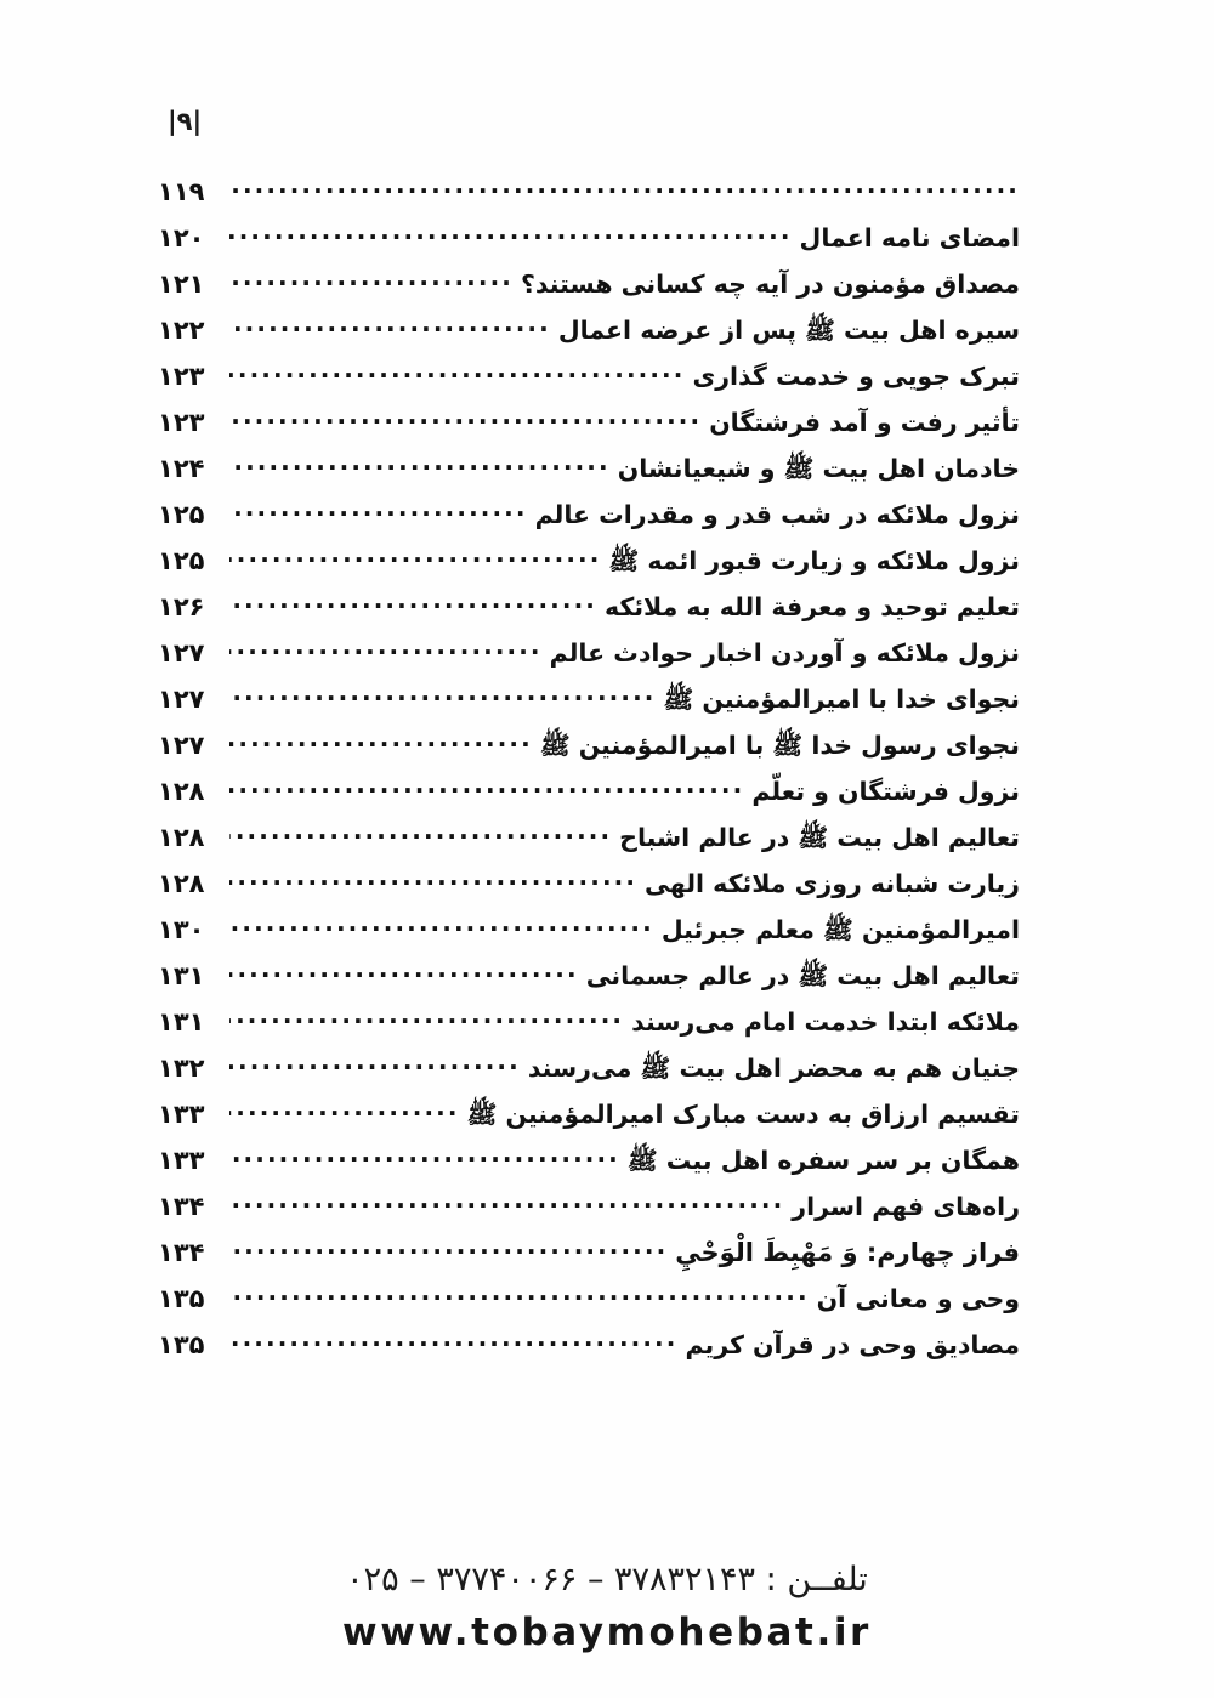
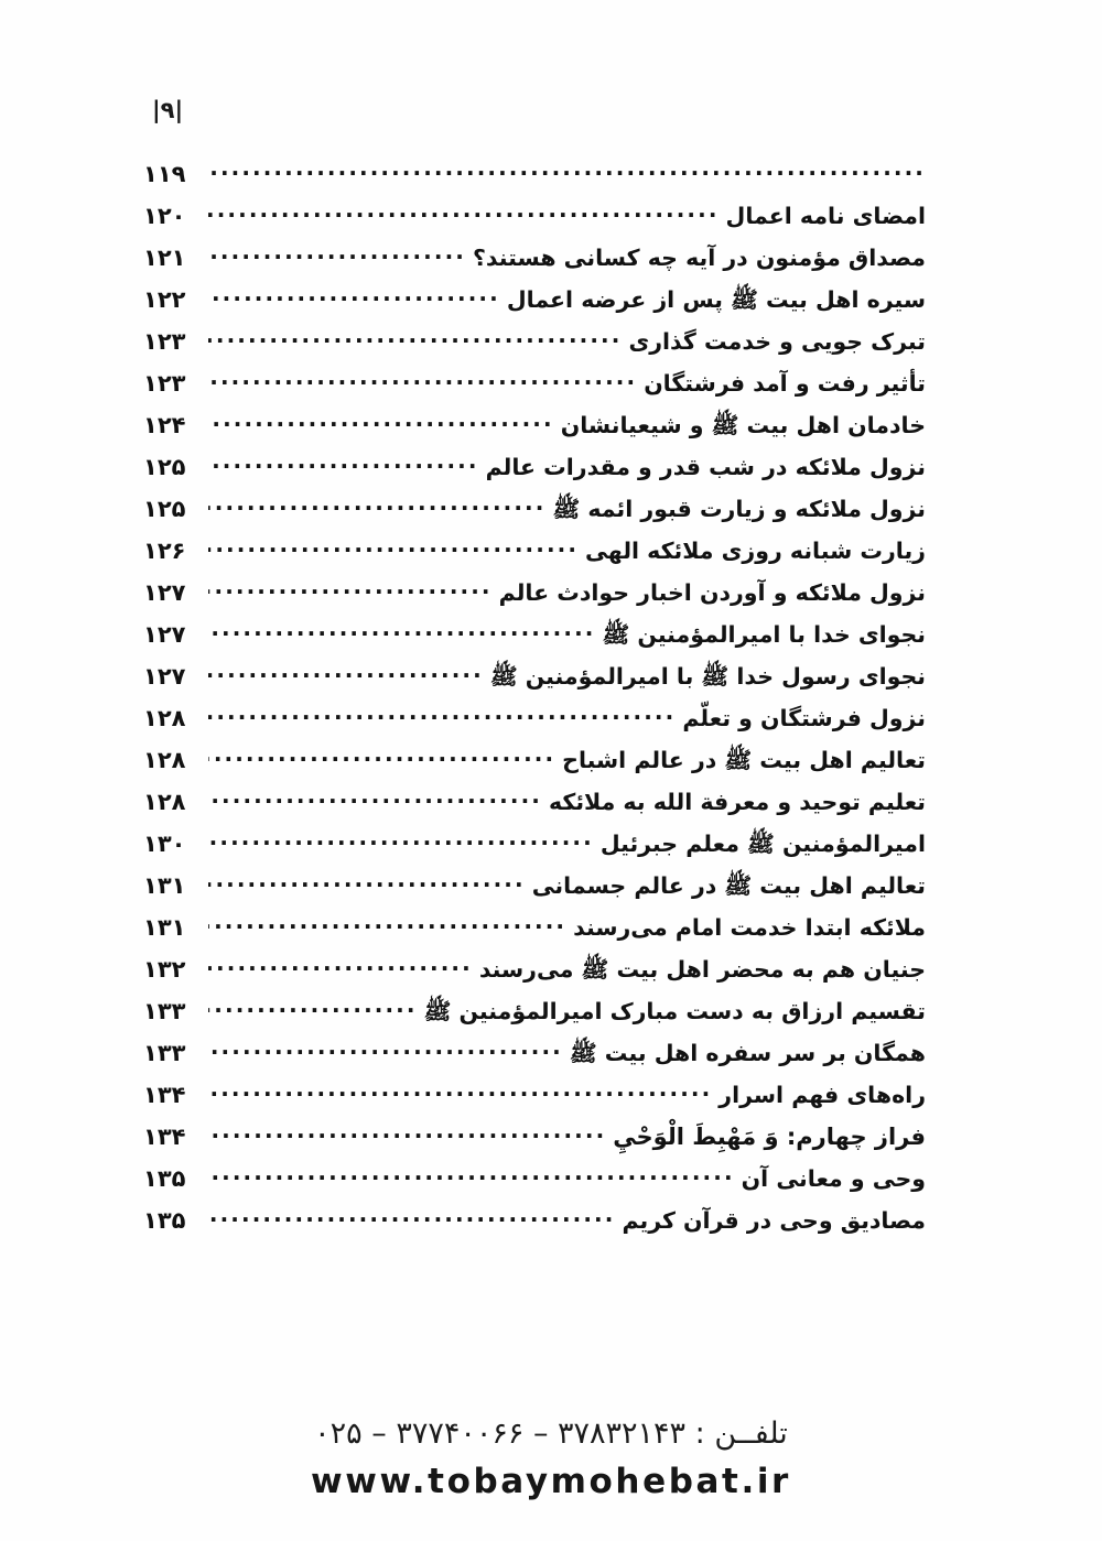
  |۹|
  ۱۱۹
  امضای نامه اعمال
  ۱۲۰
  مصداق مؤمنون در آیه چه کسانی هستند؟
  ۱۲۱
  سیره اهل بیت ﷺ پس از عرضه اعمال
  ۱۲۲
  تبرک جویی و خدمت گذاری
  ۱۲۳
  تأثیر رفت و آمد فرشتگان
  ۱۲۳
  خادمان اهل بیت ﷺ و شیعیانشان
  ۱۲۴
  نزول ملائکه در شب قدر و مقدرات عالم
  ۱۲۵
  نزول ملائکه و زیارت قبور ائمه ﷺ
  ۱۲۵
- تعلیم توحید و معرفة الله به ملائکه
+ زیارت شبانه روزی ملائکه الهی
  ۱۲۶
  نزول ملائکه و آوردن اخبار حوادث عالم
  ۱۲۷
  نجوای خدا با امیرالمؤمنین ﷺ
  ۱۲۷
  نجوای رسول خدا ﷺ با امیرالمؤمنین ﷺ
  ۱۲۷
  نزول فرشتگان و تعلّم
  ۱۲۸
  تعالیم اهل بیت ﷺ در عالم اشباح
  ۱۲۸
- زیارت شبانه روزی ملائکه الهی
+ تعلیم توحید و معرفة الله به ملائکه
  ۱۲۸
  امیرالمؤمنین ﷺ معلم جبرئیل
  ۱۳۰
  تعالیم اهل بیت ﷺ در عالم جسمانی
  ۱۳۱
  ملائکه ابتدا خدمت امام می‌رسند
  ۱۳۱
  جنیان هم به محضر اهل بیت ﷺ می‌رسند
  ۱۳۲
  تقسیم ارزاق به دست مبارک امیرالمؤمنین ﷺ
  ۱۳۳
  همگان بر سر سفره اهل بیت ﷺ
  ۱۳۳
  راه‌های فهم اسرار
  ۱۳۴
  فراز چهارم: وَ مَهْبِطَ الْوَحْيِ
  ۱۳۴
  وحی و معانی آن
  ۱۳۵
  مصادیق وحی در قرآن کریم
  ۱۳۵
  تلفــن : ۳۷۸۳۲۱۴۳ – ۳۷۷۴۰۰۶۶ – ۰۲۵
  www.tobaymohebat.ir
